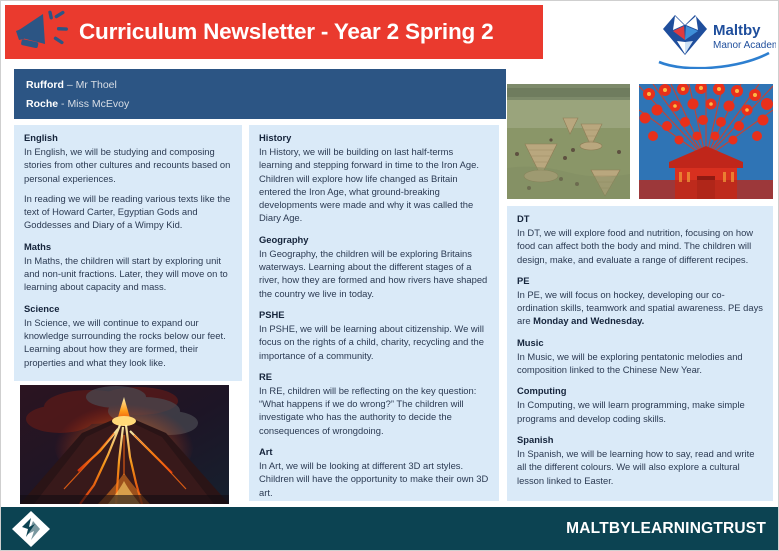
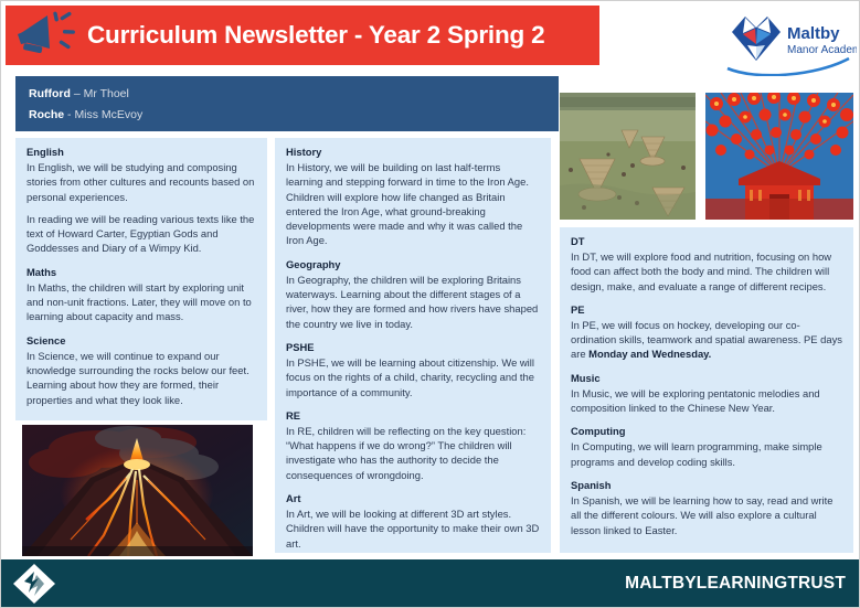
  Curriculum Newsletter - Year 2 Spring 2
  Maltby
  Manor Acade
  Rufford – Mr Thoel
  Roche - Miss McEvoy
  English
  In English, we will be studying and composing stories from other cultures and recounts based on personal experiences.
  In reading we will be reading various texts like the text of Howard Carter, Egyptian Gods and Goddesses and Diary of a Wimpy Kid.
  Maths
  In Maths, the children will start by exploring unit and non-unit fractions. Later, they will move on to learning about capacity and mass.
  Science
  In Science, we will continue to expand our knowledge surrounding the rocks below our feet. Learning about how they are formed, their properties and what they look like.
  History
- In History, we will be building on last half-terms learning and stepping forward in time to the Iron Age. Children will explore how life changed as Britain entered the Iron Age, what ground-breaking developments were made and why it was called the Diary Age.
+ In History, we will be building on last half-terms learning and stepping forward in time to the Iron Age. Children will explore how life changed as Britain entered the Iron Age, what ground-breaking developments were made and why it was called the Iron Age.
  Geography
  In Geography, the children will be exploring Britains waterways. Learning about the different stages of a river, how they are formed and how rivers have shaped the country we live in today.
  PSHE
  In PSHE, we will be learning about citizenship. We will focus on the rights of a child, charity, recycling and the importance of a community.
  RE
  In RE, children will be reflecting on the key question: “What happens if we do wrong?” The children will investigate who has the authority to decide the consequences of wrongdoing.
  Art
  In Art, we will be looking at different 3D art styles. Children will have the opportunity to make their own 3D art.
  DT
  In DT, we will explore food and nutrition, focusing on how food can affect both the body and mind. The children will design, make, and evaluate a range of different recipes.
  PE
  In PE, we will focus on hockey, developing our co-ordination skills, teamwork and spatial awareness. PE days are Monday and Wednesday.
  Music
  In Music, we will be exploring pentatonic melodies and composition linked to the Chinese New Year.
  Computing
  In Computing, we will learn programming, make simple programs and develop coding skills.
  Spanish
  In Spanish, we will be learning how to say, read and write all the different colours. We will also explore a cultural lesson linked to Easter.
  MALTBYLEARNINGTRUST
